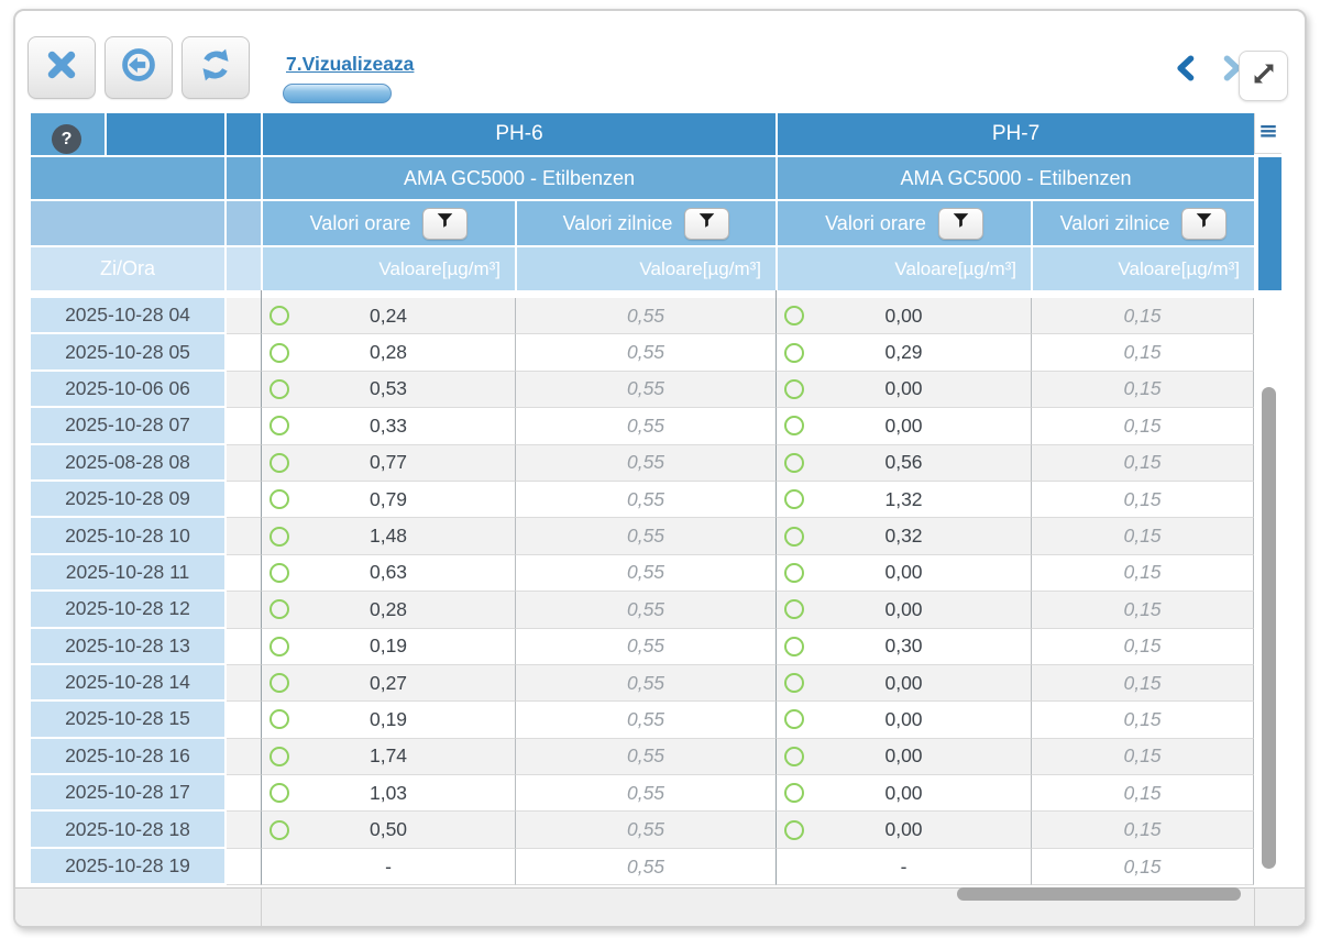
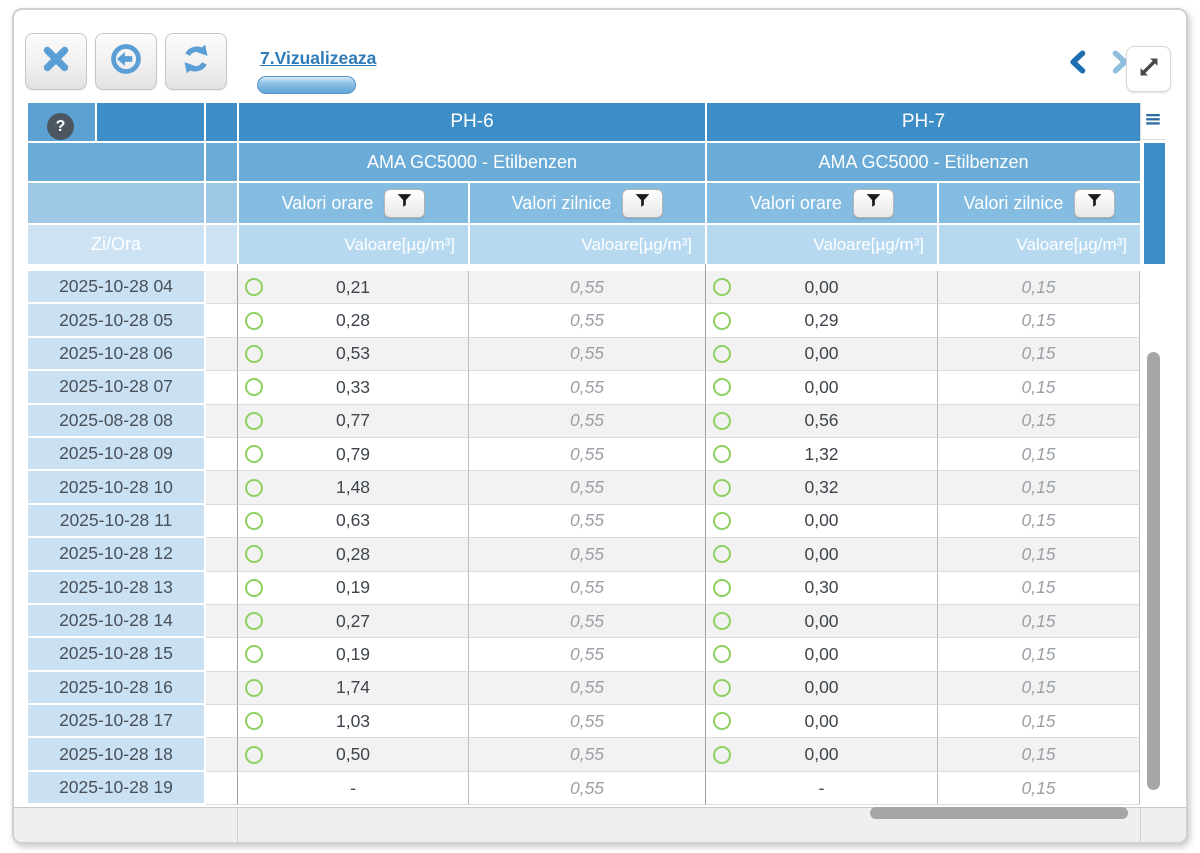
  7.Vizualizeaza
  ?
  PH-6
  PH-7
  AMA GC5000 - Etilbenzen
  AMA GC5000 - Etilbenzen
  Valori orare
  Valori zilnice
  Valori orare
  Valori zilnice
  Zi/Ora
  Valoare[µg/m³]
  Valoare[µg/m³]
  Valoare[µg/m³]
  Valoare[µg/m³]
  2025-10-28 04
- 0,24
+ 0,21
  0,55
  0,00
  0,15
  2025-10-28 05
  0,28
  0,55
  0,29
  0,15
- 2025-10-06 06
+ 2025-10-28 06
  0,53
  0,55
  0,00
  0,15
  2025-10-28 07
  0,33
  0,55
  0,00
  0,15
  2025-08-28 08
  0,77
  0,55
  0,56
  0,15
  2025-10-28 09
  0,79
  0,55
  1,32
  0,15
  2025-10-28 10
  1,48
  0,55
  0,32
  0,15
  2025-10-28 11
  0,63
  0,55
  0,00
  0,15
  2025-10-28 12
  0,28
  0,55
  0,00
  0,15
  2025-10-28 13
  0,19
  0,55
  0,30
  0,15
  2025-10-28 14
  0,27
  0,55
  0,00
  0,15
  2025-10-28 15
  0,19
  0,55
  0,00
  0,15
  2025-10-28 16
  1,74
  0,55
  0,00
  0,15
  2025-10-28 17
  1,03
  0,55
  0,00
  0,15
  2025-10-28 18
  0,50
  0,55
  0,00
  0,15
  2025-10-28 19
  -
  0,55
  -
  0,15
